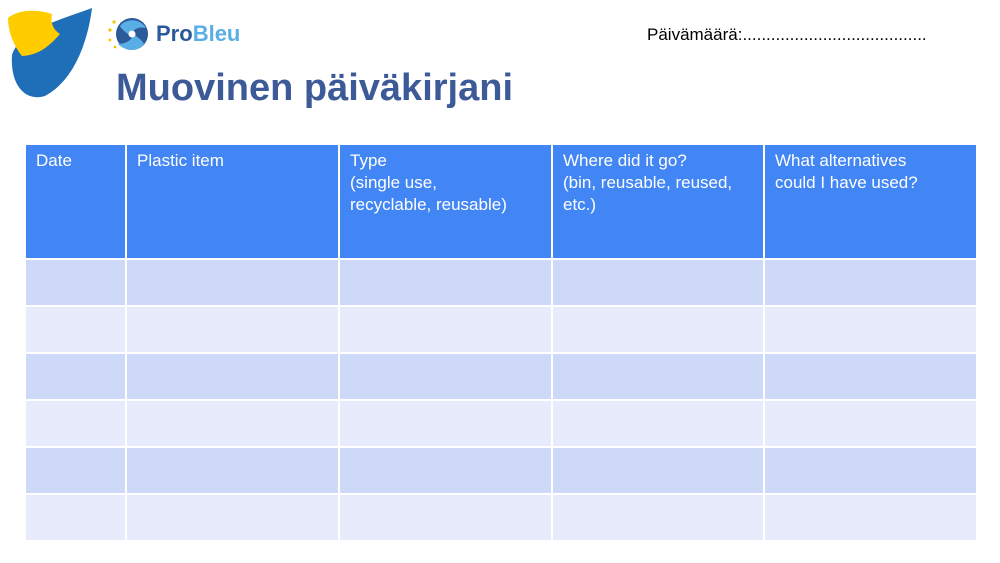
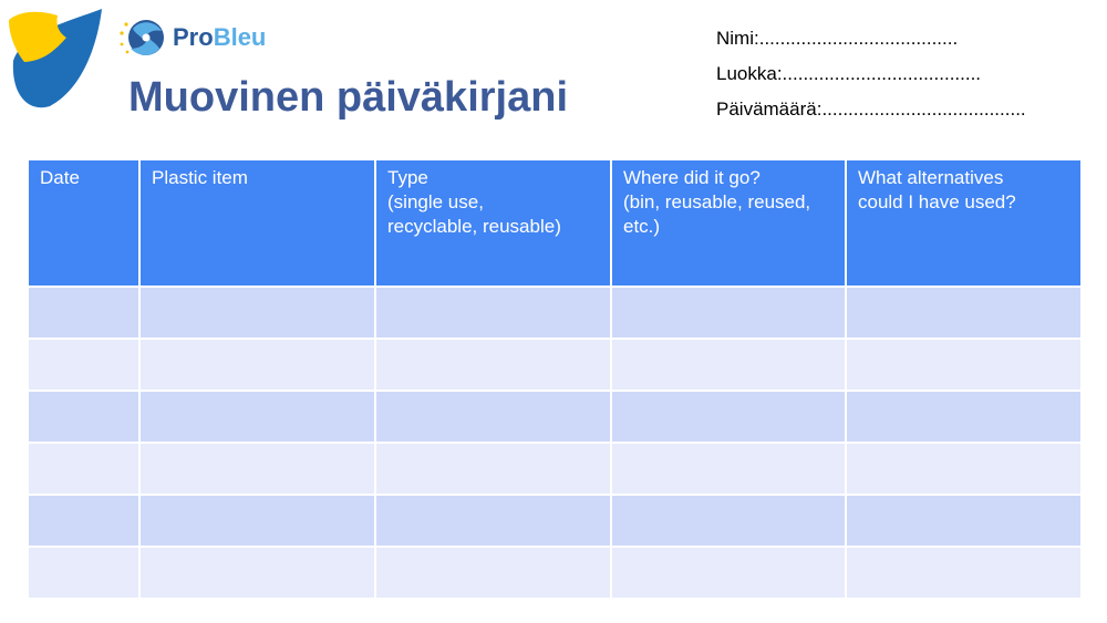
  ProBleu
  Muovinen päiväkirjani
+ Nimi:......................................
+ Luokka:......................................
  Päivämäärä:.......................................
  Date	Plastic item	Type (single use, recyclable, reusable)	Where did it go? (bin, reusable, reused, etc.)	What alternatives could I have used?
